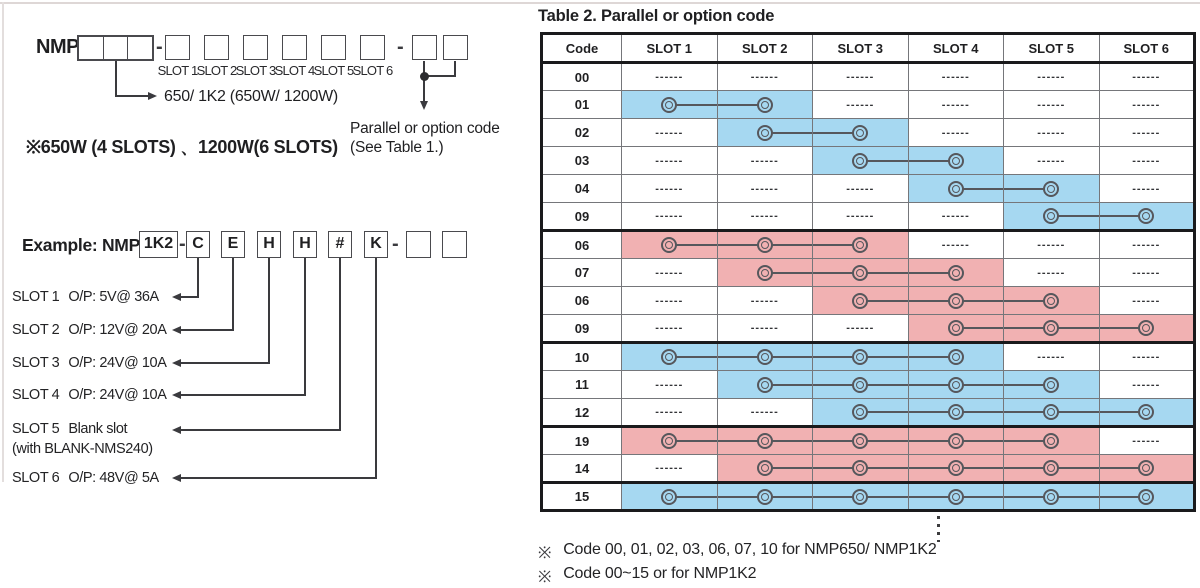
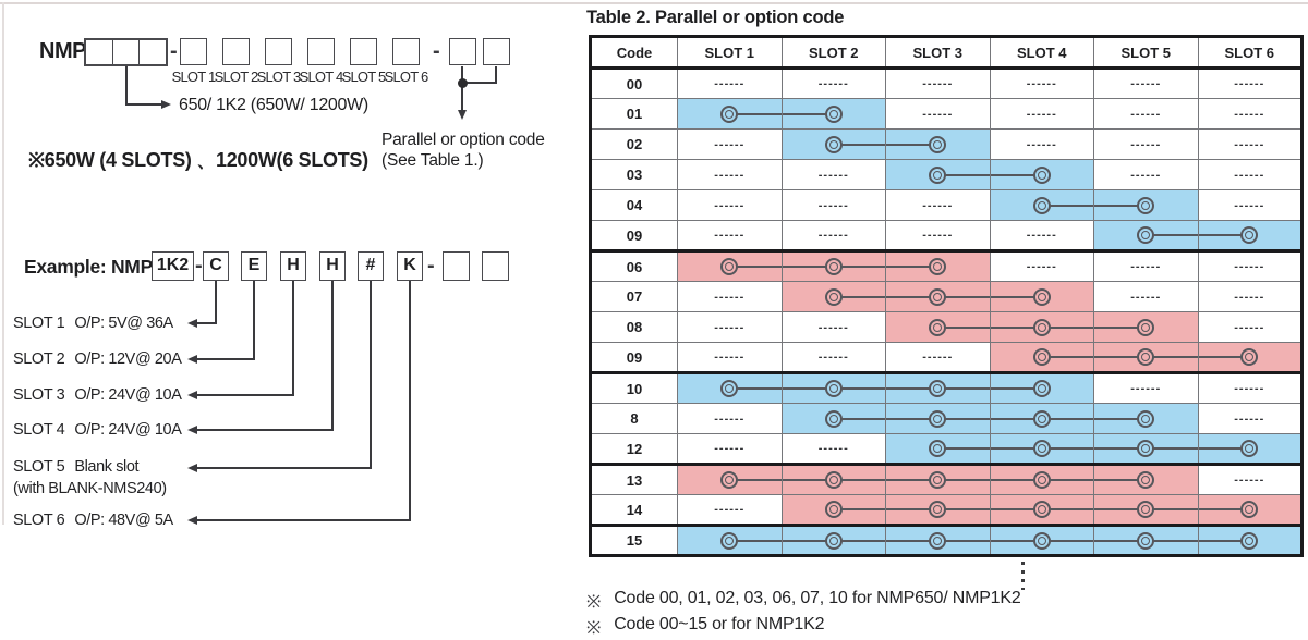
  NMP
  -
  SLOT 1
  SLOT 2
  SLOT 3
  SLOT 4
  SLOT 5
  SLOT 6
  -
  650/ 1K2 (650W/ 1200W)
  ※650W (4 SLOTS) 、1200W(6 SLOTS)
  Parallel or option code
  (See Table 1.)
  Example: NMP
  1K2
  -
  C
  SLOT 1 O/P: 5V@ 36A
  E
  SLOT 2 O/P: 12V@ 20A
  H
  SLOT 3 O/P: 24V@ 10A
  H
  SLOT 4 O/P: 24V@ 10A
  #
  SLOT 5 Blank slot
  (with BLANK-NMS240)
  K
  SLOT 6 O/P: 48V@ 5A
  -
  Table 2. Parallel or option code
  Code	SLOT 1	SLOT 2	SLOT 3	SLOT 4	SLOT 5	SLOT 6
  00	------	------	------	------	------	------
  01			------	------	------	------
  02	------			------	------	------
  03	------	------			------	------
  04	------	------	------			------
  09	------	------	------	------
  06				------	------	------
  07	------				------	------
- 06	------	------				------
+ 08	------	------				------
  09	------	------	------
  10					------	------
- 11	------					------
+ 8	------					------
  12	------	------
- 19						------
+ 13						------
  14	------
  15
  ※
  Code 00, 01, 02, 03, 06, 07, 10 for NMP650/ NMP1K2
  ※
  Code 00~15 or for NMP1K2
